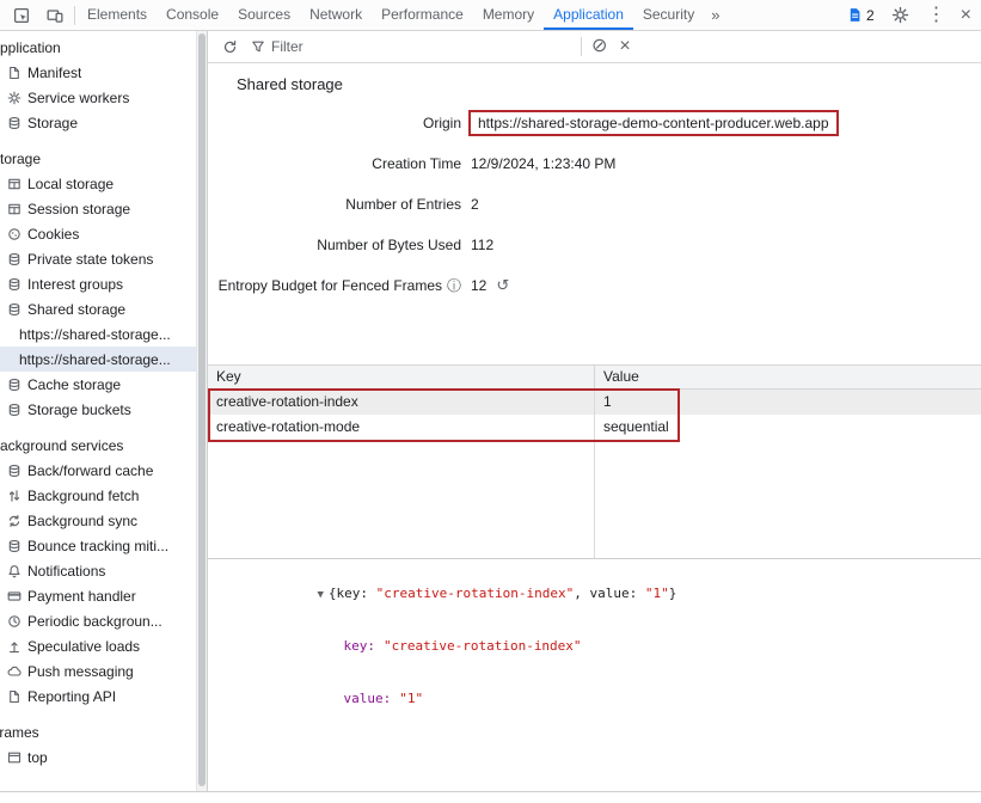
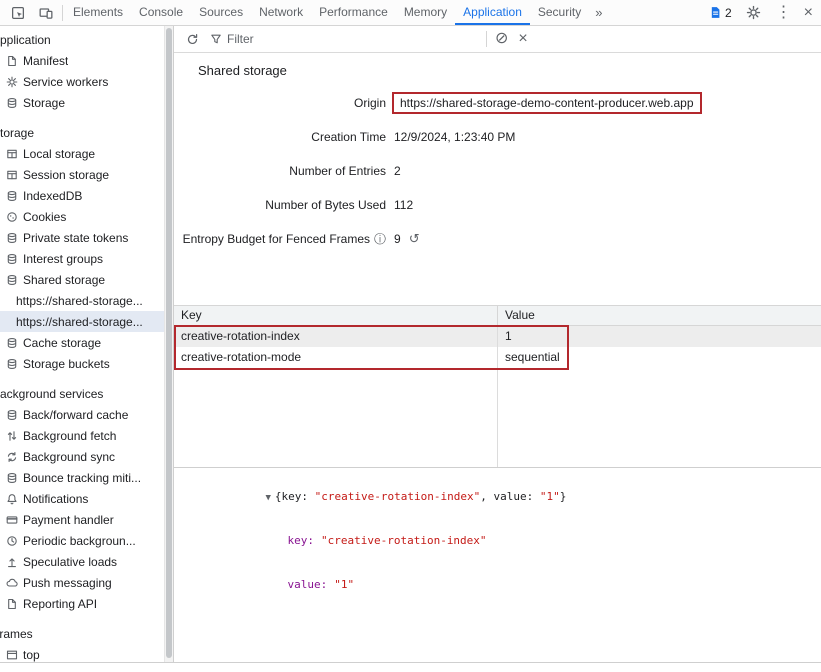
  Elements
  Console
  Sources
  Network
  Performance
  Memory
  Application
  Security
  »
  2
  ⋮
  ×
  pplication
  Manifest
  Service workers
  Storage
  torage
  Local storage
  Session storage
+ IndexedDB
  Cookies
  Private state tokens
  Interest groups
  Shared storage
  https://shared-storage...
  https://shared-storage...
  Cache storage
  Storage buckets
  ackground services
  Back/forward cache
  Background fetch
  Background sync
  Bounce tracking miti...
  Notifications
  Payment handler
  Periodic backgroun...
  Speculative loads
  Push messaging
  Reporting API
  rames
  top
  Filter
  ⊘
  ×
  Shared storage
  Origin
  https://shared-storage-demo-content-producer.web.app
  Creation Time
  12/9/2024, 1:23:40 PM
  Number of Entries
  2
  Number of Bytes Used
  112
  Entropy Budget for Fenced Frames
  ⓘ
- 12
+ 9
  ↺
  Key
  Value
  creative-rotation-index
  1
  creative-rotation-mode
  sequential
  ▼ {key: "creative-rotation-index", value: "1"}
  key: "creative-rotation-index"
  value: "1"
